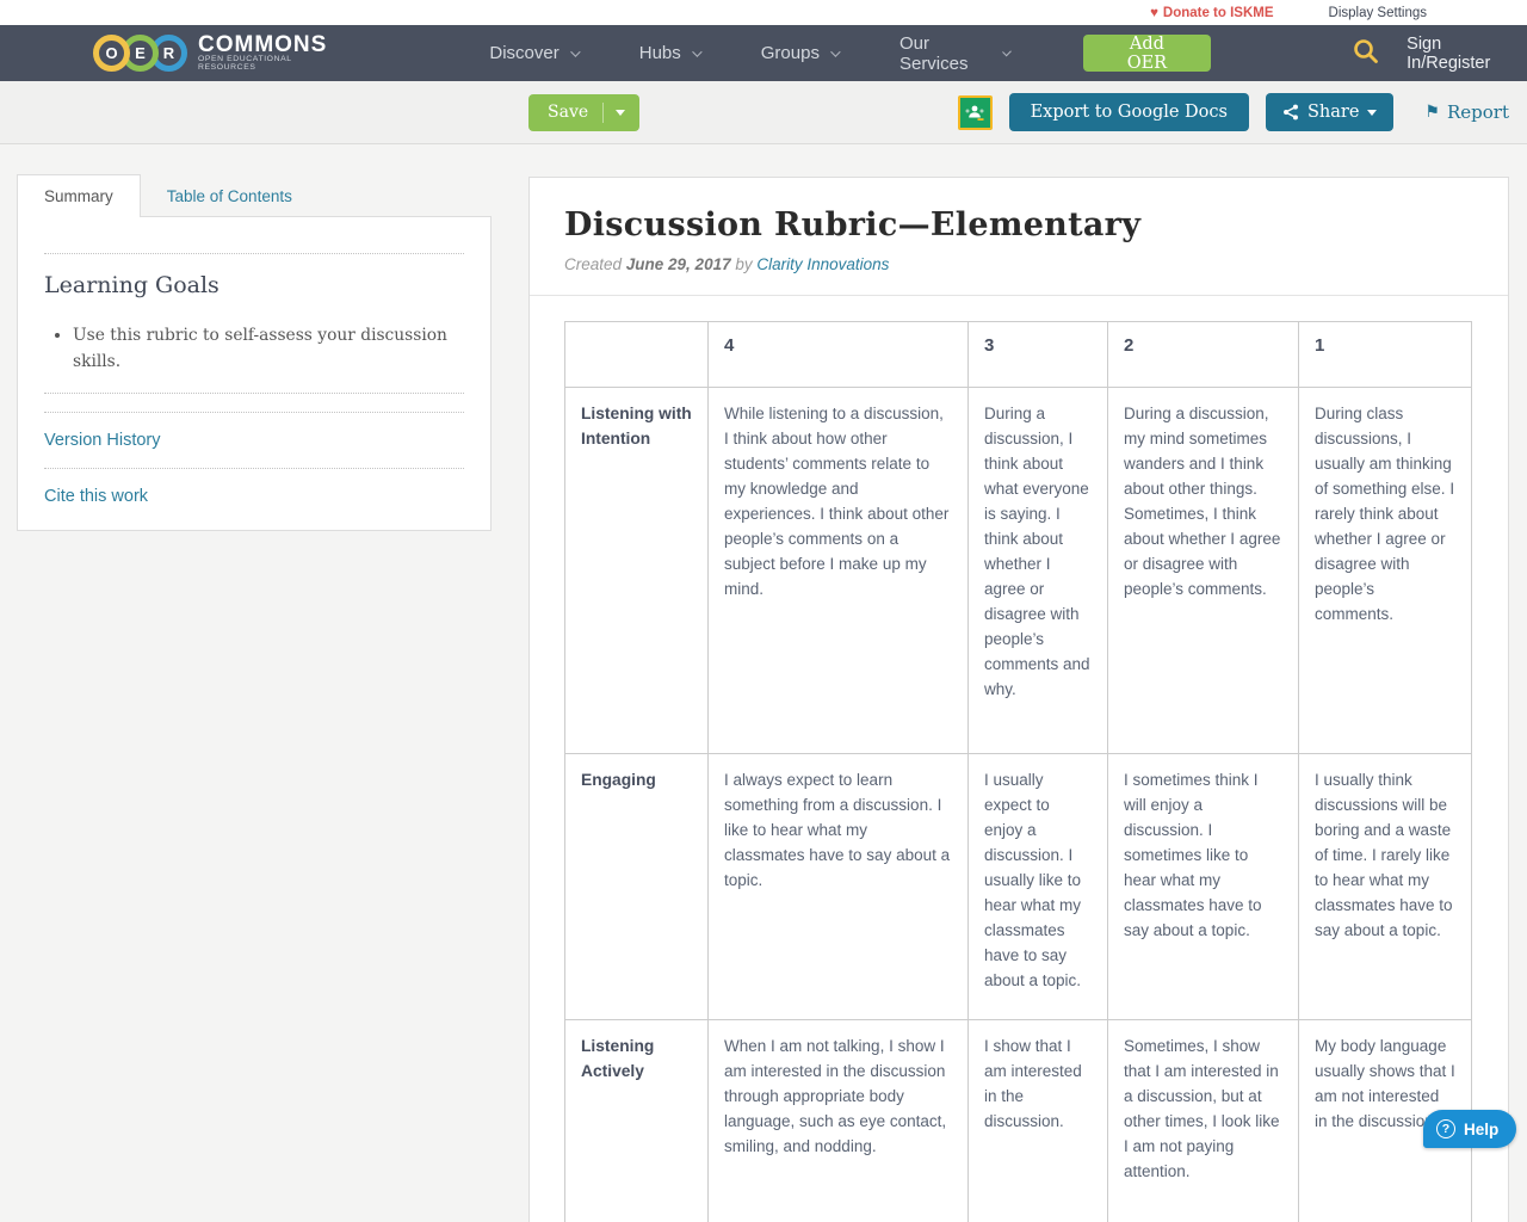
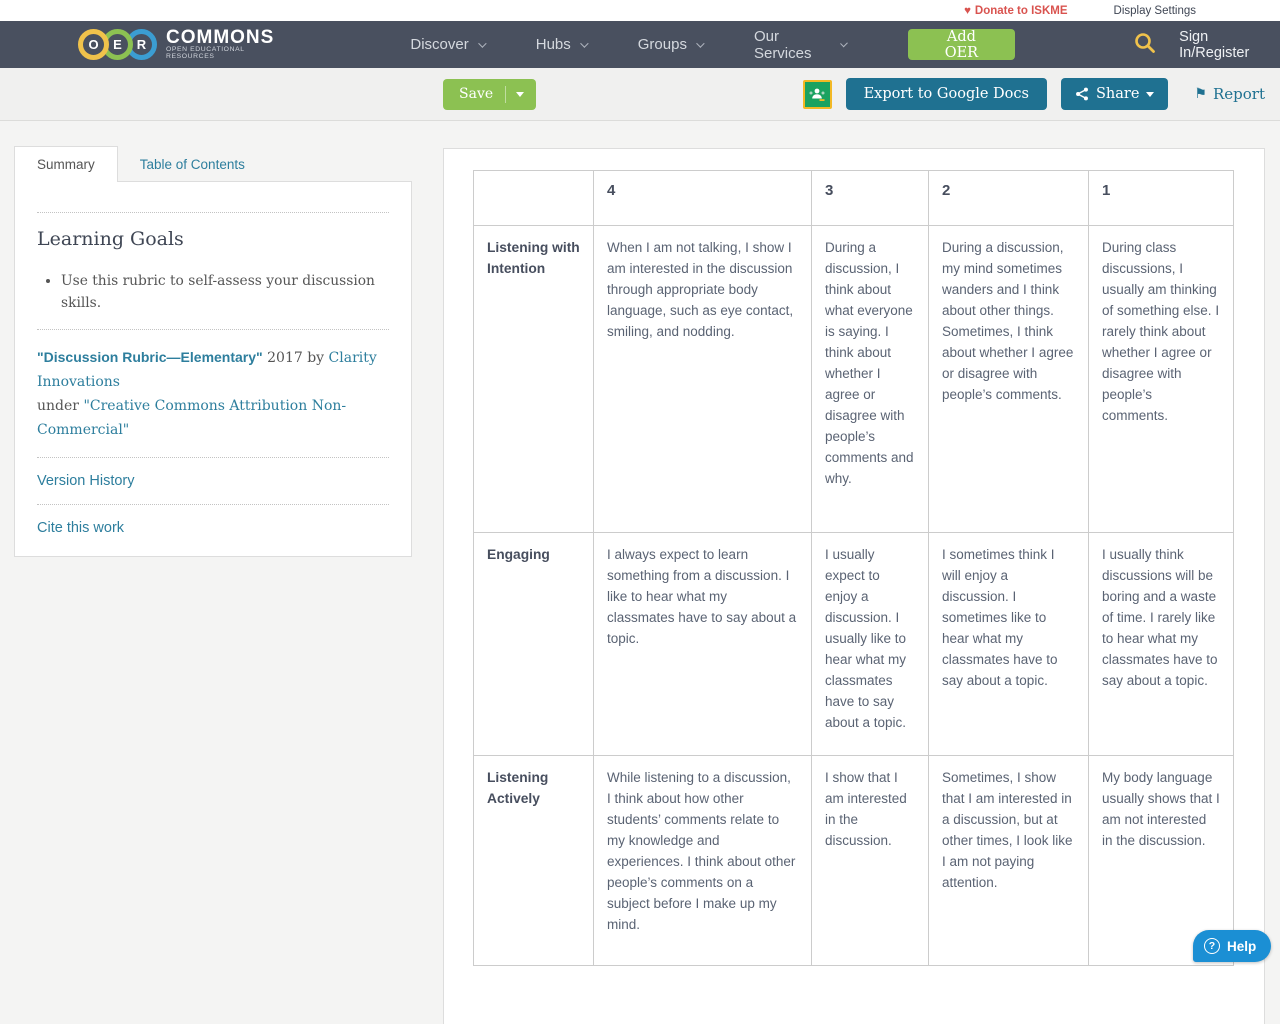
  ♥ Donate to ISKME
  Display Settings
  O
  E
  R
  COMMONS
  Discover
  Hubs
  Groups
  Our Services
  Add OER
  Sign In/Register
  Save
  Export to Google Docs
  Share
  ⚑
  Report
  Summary
  Table of Contents
  Learning Goals
  Use this rubric to self-assess your discussion skills.
+ "Discussion Rubric—Elementary" 2017 by Clarity Innovations
+ under "Creative Commons Attribution Non-Commercial"
  Version History
  Cite this work
- Discussion Rubric—Elementary
- Created June 29, 2017 by Clarity Innovations
  	4	3	2	1
- Listening with Intention	While listening to a discussion, I think about how other students’ comments relate to my knowledge and experiences. I think about other people’s comments on a subject before I make up my mind.	During a discussion, I think about what everyone is saying. I think about whether I agree or disagree with people’s comments and why.	During a discussion, my mind sometimes wanders and I think about other things. Sometimes, I think about whether I agree or disagree with people’s comments.	During class discussions, I usually am thinking of something else. I rarely think about whether I agree or disagree with people’s comments.
+ Listening with Intention	When I am not talking, I show I am interested in the discussion through appropriate body language, such as eye contact, smiling, and nodding.	During a discussion, I think about what everyone is saying. I think about whether I agree or disagree with people’s comments and why.	During a discussion, my mind sometimes wanders and I think about other things. Sometimes, I think about whether I agree or disagree with people’s comments.	During class discussions, I usually am thinking of something else. I rarely think about whether I agree or disagree with people’s comments.
  Engaging	I always expect to learn something from a discussion. I like to hear what my classmates have to say about a topic.	I usually expect to enjoy a discussion. I usually like to hear what my classmates have to say about a topic.	I sometimes think I will enjoy a discussion. I sometimes like to hear what my classmates have to say about a topic.	I usually think discussions will be boring and a waste of time. I rarely like to hear what my classmates have to say about a topic.
- Listening Actively	When I am not talking, I show I am interested in the discussion through appropriate body language, such as eye contact, smiling, and nodding.	I show that I am interested in the discussion.	Sometimes, I show that I am interested in a discussion, but at other times, I look like I am not paying attention.	My body language usually shows that I am not interested in the discussio
+ Listening Actively	While listening to a discussion, I think about how other students’ comments relate to my knowledge and experiences. I think about other people’s comments on a subject before I make up my mind.	I show that I am interested in the discussion.	Sometimes, I show that I am interested in a discussion, but at other times, I look like I am not paying attention.	My body language usually shows that I am not interested in the discussion.
  ?
  Help
